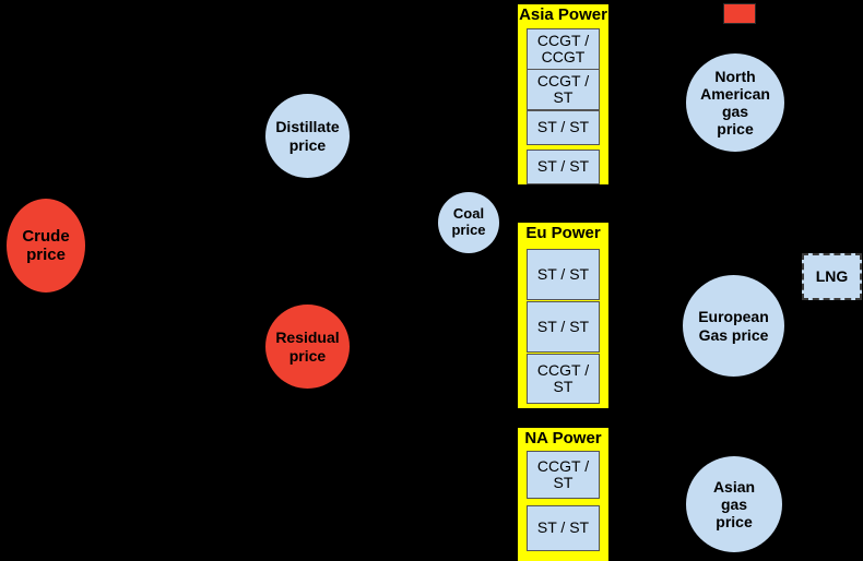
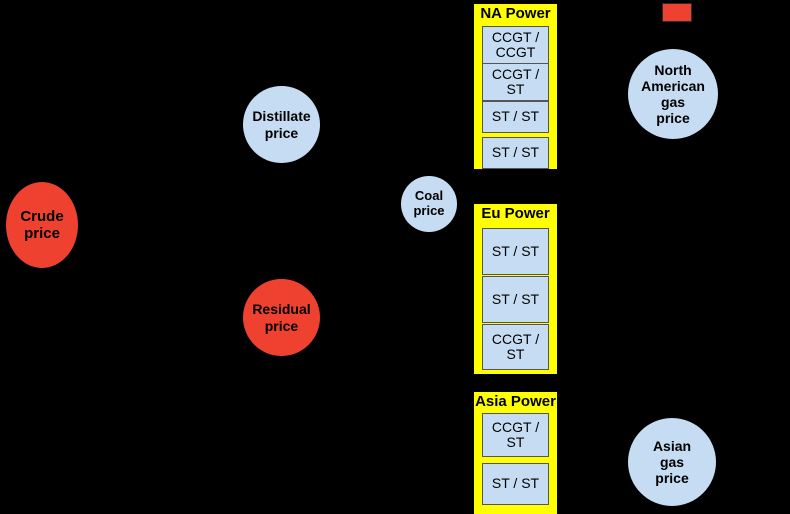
  Crude
  price
  Distillate
  price
  Residual
  price
  Coal
  price
- Asia Power
+ NA Power
  CCGT /
  CCGT
  CCGT /
  ST
  ST / ST
  ST / ST
  Eu Power
  ST / ST
  ST / ST
  CCGT /
  ST
- NA Power
+ Asia Power
  CCGT /
  ST
  ST / ST
  North
  American
  gas
  price
- European
- Gas price
  Asian
  gas
  price
- LNG
